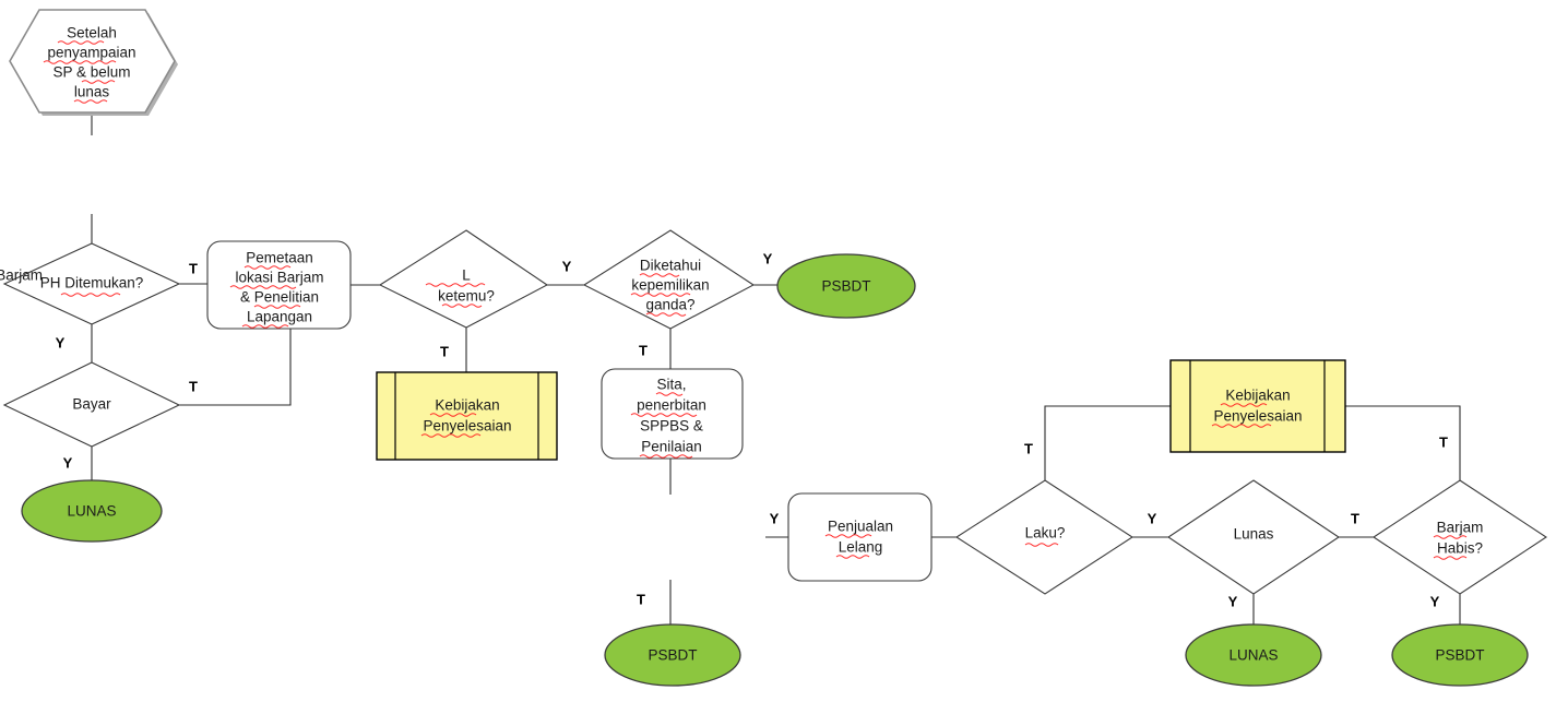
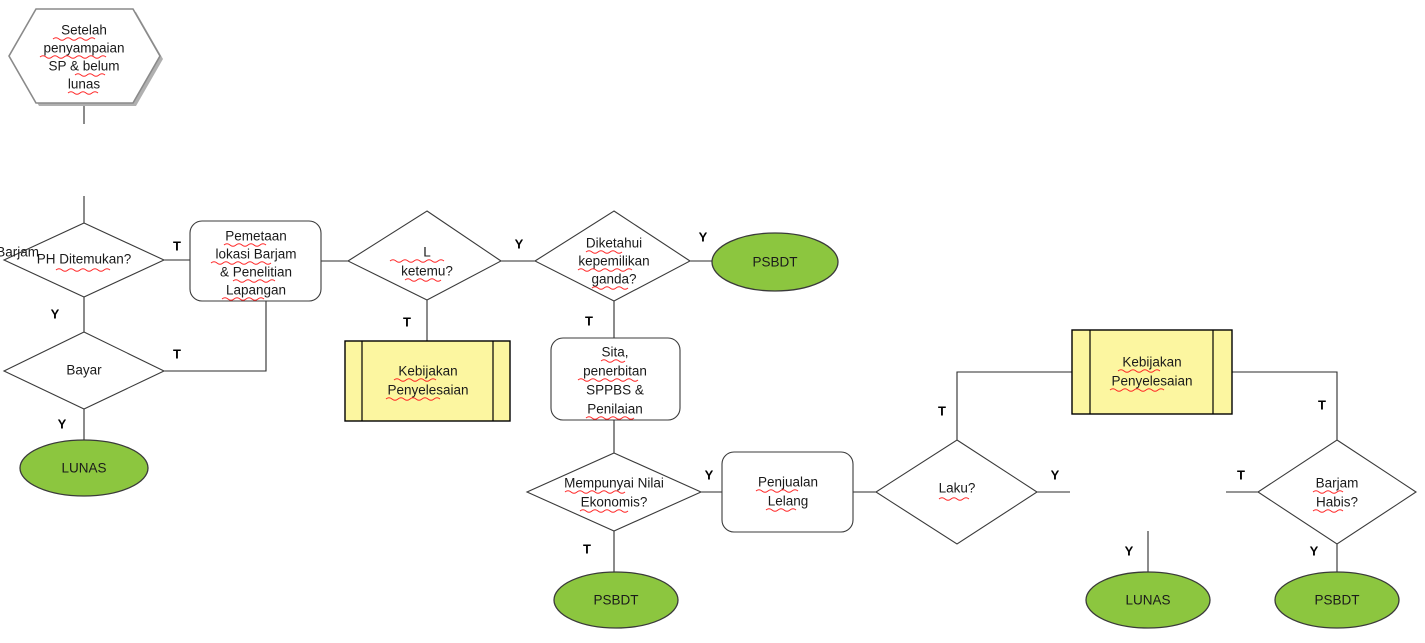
  Setelah
  penyampaian
  SP & belum
  lunas
  PH Ditemukan?
  Bayar
  LUNAS
  Pemetaan
  lokasi Barjam
  & Penelitian
  Lapangan
  ketemu?
  Kebijakan
  Penyelesaian
  Diketahui
  kepemilikan
  ganda?
  PSBDT
  Sita,
  penerbitan
  SPPBS &
  Penilaian
+ Mempunyai Nilai
+ Ekonomis?
  PSBDT
  Penjualan
  Lelang
  Laku?
- Lunas
  LUNAS
  Barjam
  Habis?
  PSBDT
  Kebijakan
  Penyelesaian
  T
  Y
  T
  Y
  Y
  T
  Y
  T
  Y
  T
  T
  Y
  T
  Y
  T
  Y
